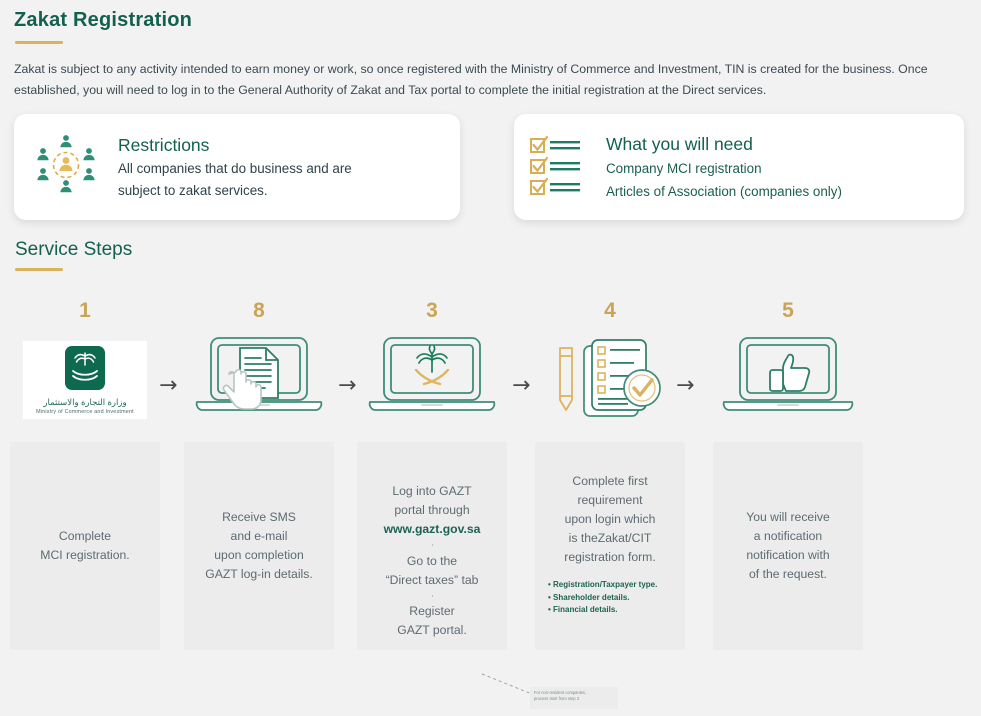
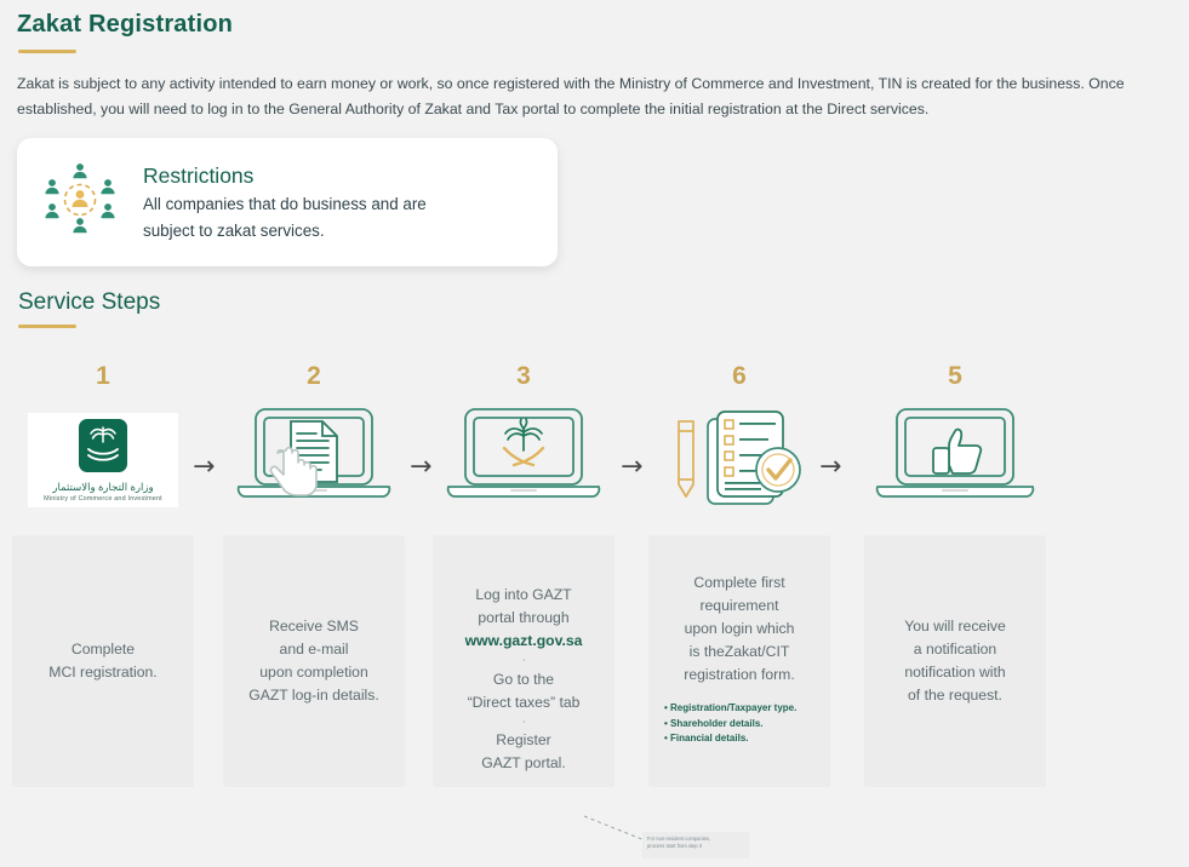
  Zakat Registration
  Zakat is subject to any activity intended to earn money or work, so once registered with the Ministry of Commerce and Investment, TIN is created for the business. Once established, you will need to log in to the General Authority of Zakat and Tax portal to complete the initial registration at the Direct services.
  Restrictions
  All companies that do business and are
  subject to zakat services.
- What you will need
- Company MCI registration
- Articles of Association (companies only)
  Service Steps
  1
  وزارة التجارة والاستثمار
  Complete
  MCI registration.
- 8
+ 2
  Receive SMS
  and e-mail
  upon completion
  GAZT log-in details.
  3
  Log into GAZT
  portal through
  www.gazt.gov.sa
  Go to the
  “Direct taxes” tab
  Register
  GAZT portal.
- 4
+ 6
  Complete first
  requirement
  upon login which
  is theZakat/CIT
  registration form.
  • Registration/Taxpayer type.
  • Shareholder details.
  • Financial details.
  5
  You will receive
  a notification
  notification with
  of the request.
  →
  →
  →
  →
